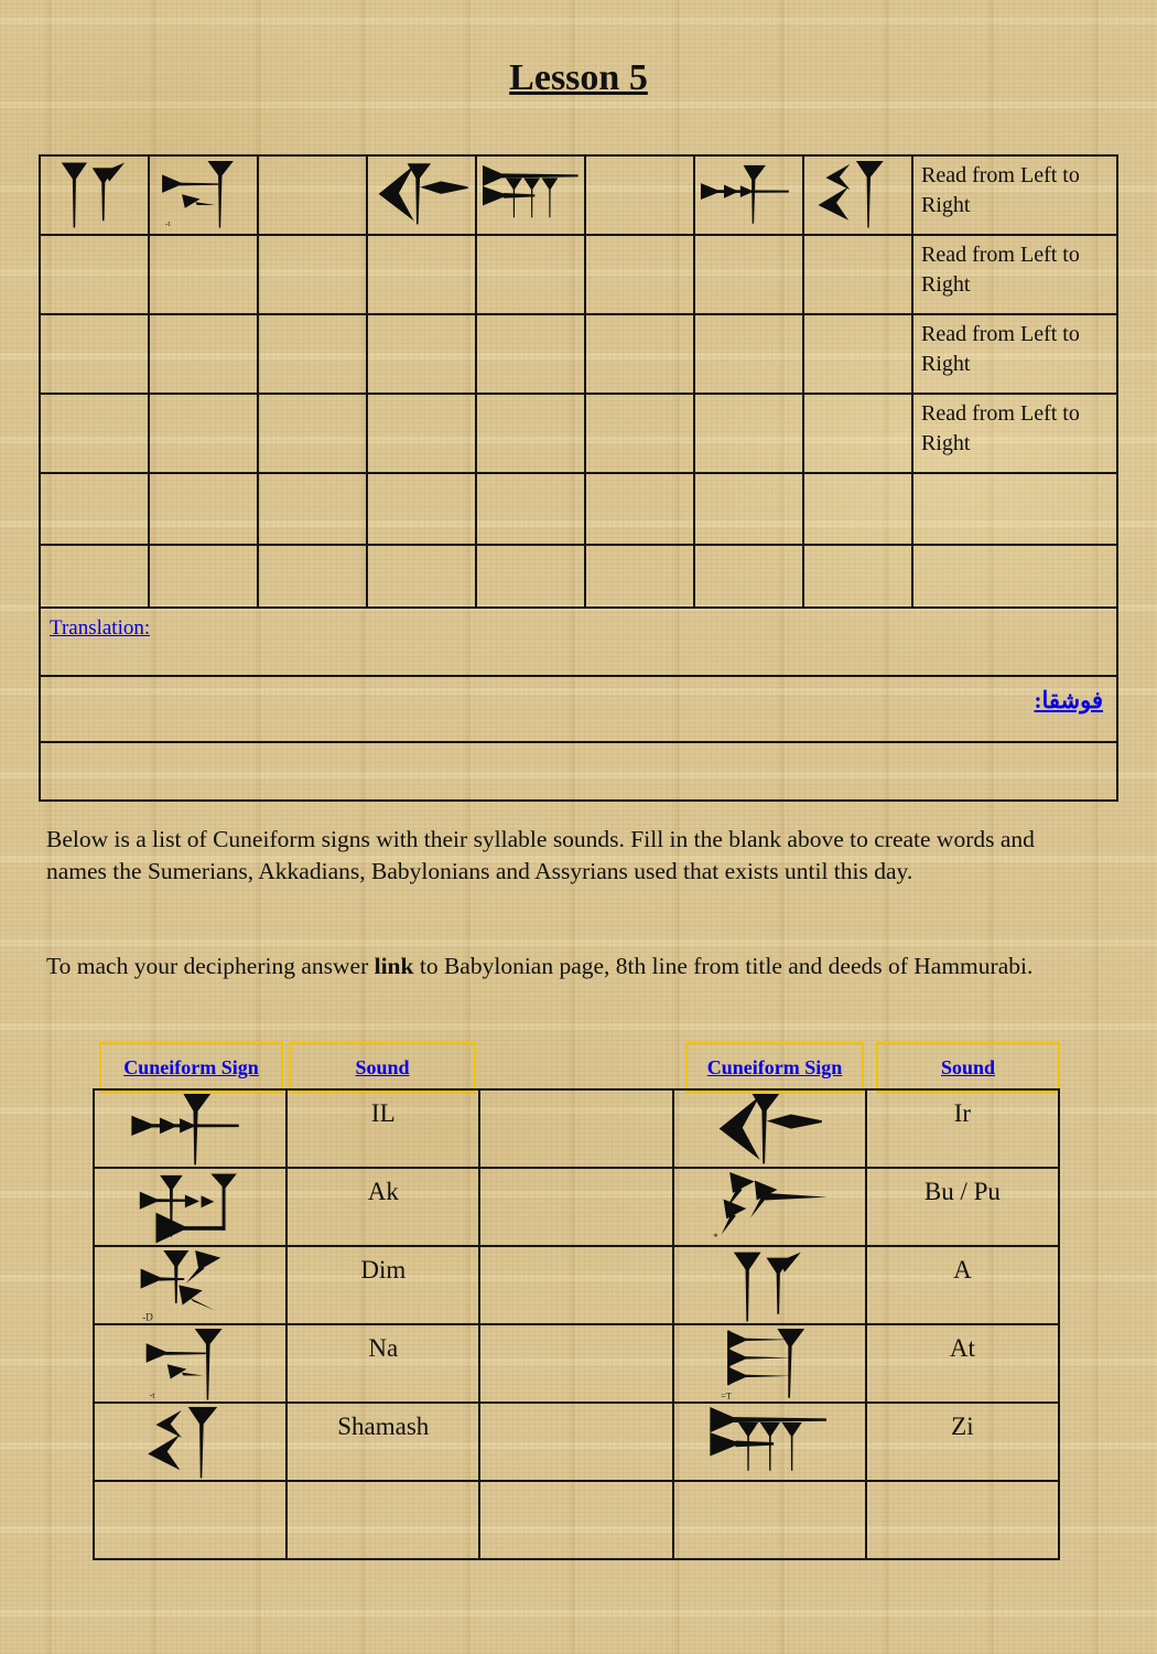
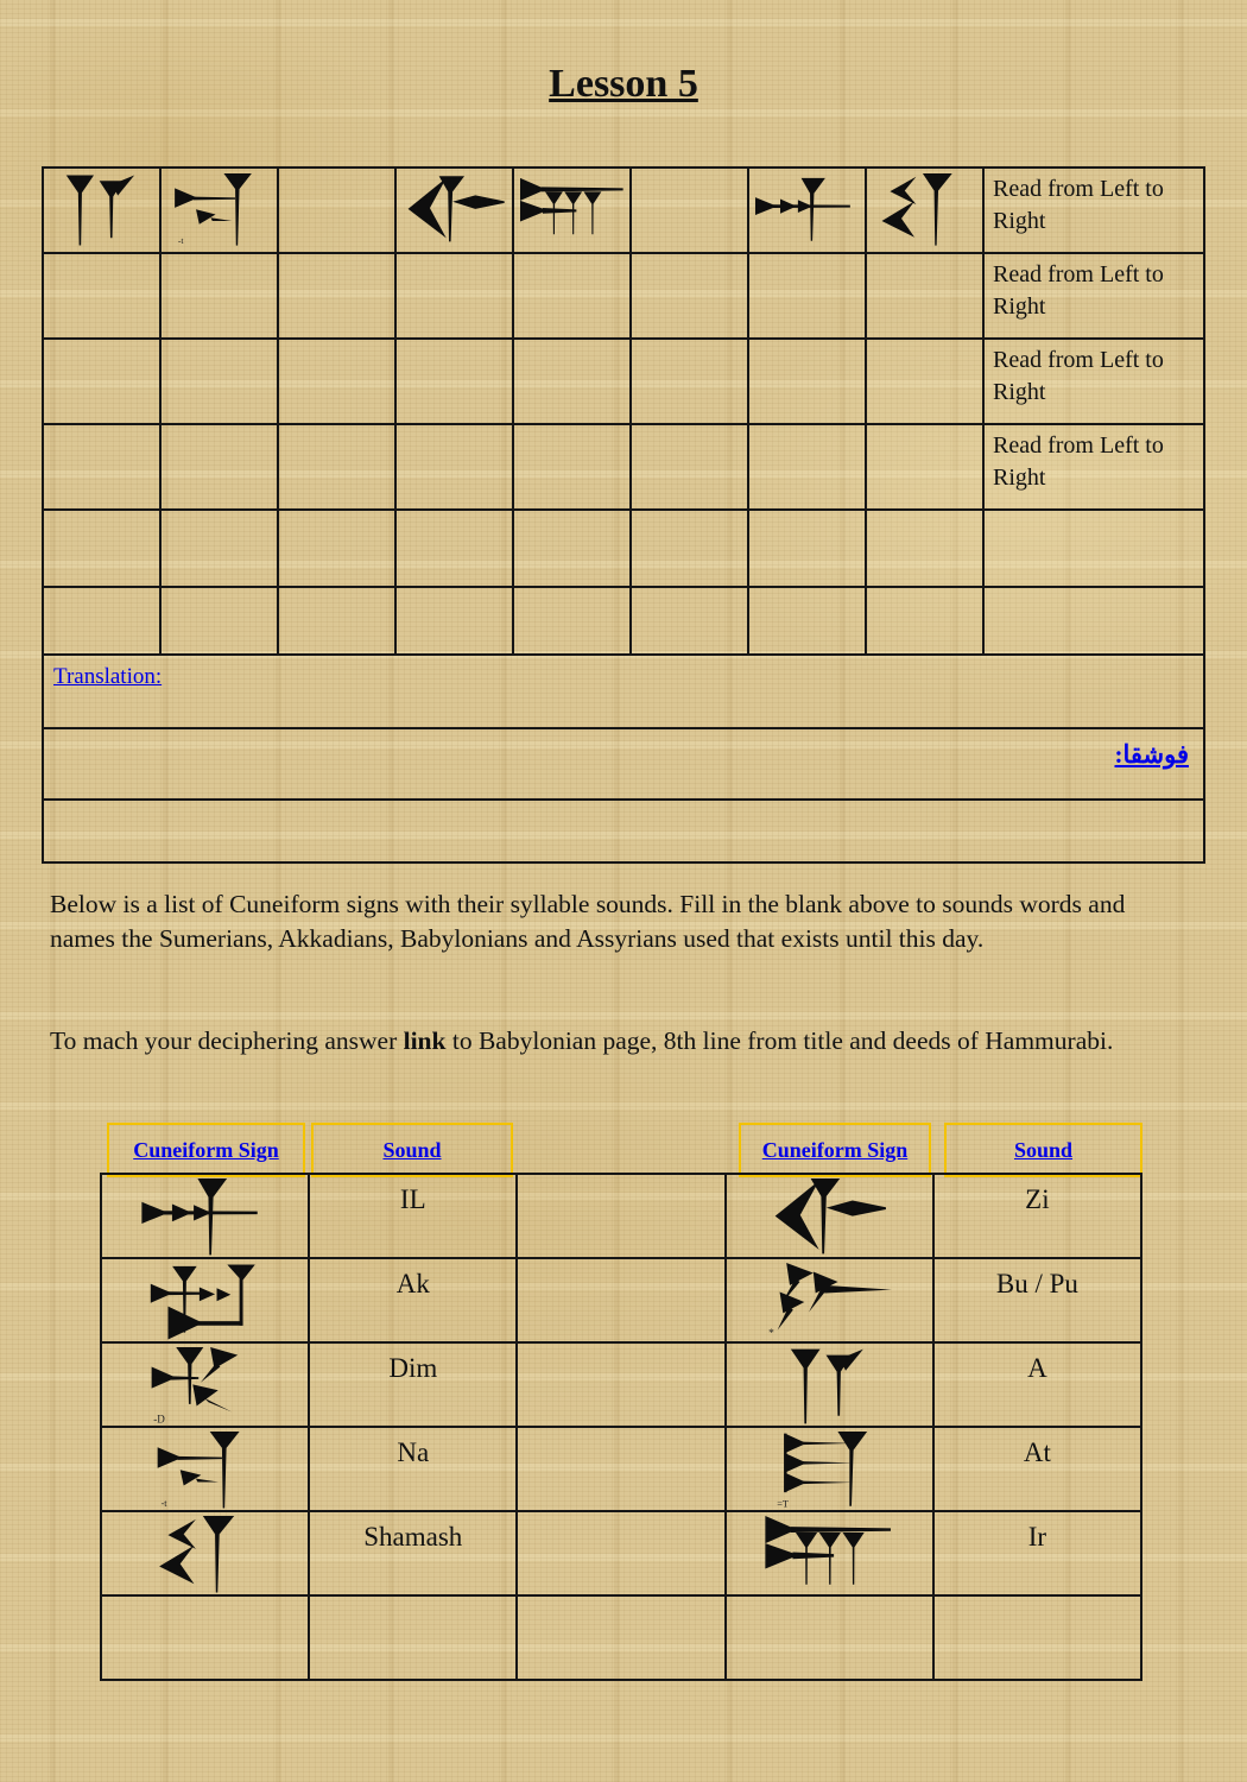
  Lesson 5
  								Read from Left to Right
  								Read from Left to Right
  								Read from Left to Right
  								Read from Left to Right
  Translation:
  فوشقا:
- Below is a list of Cuneiform signs with their syllable sounds. Fill in the blank above to create words and names the Sumerians, Akkadians, Babylonians and Assyrians used that exists until this day.
+ Below is a list of Cuneiform signs with their syllable sounds. Fill in the blank above to sounds words and names the Sumerians, Akkadians, Babylonians and Assyrians used that exists until this day.
  To mach your deciphering answer link to Babylonian page, 8th line from title and deeds of Hammurabi.
  Cuneiform Sign
  Sound
  Cuneiform Sign
  Sound
- 	IL			Ir
+ 	IL			Zi
  	Ak			Bu / Pu
  	Dim			A
  	Na			At
- 	Shamash			Zi
+ 	Shamash			Ir
